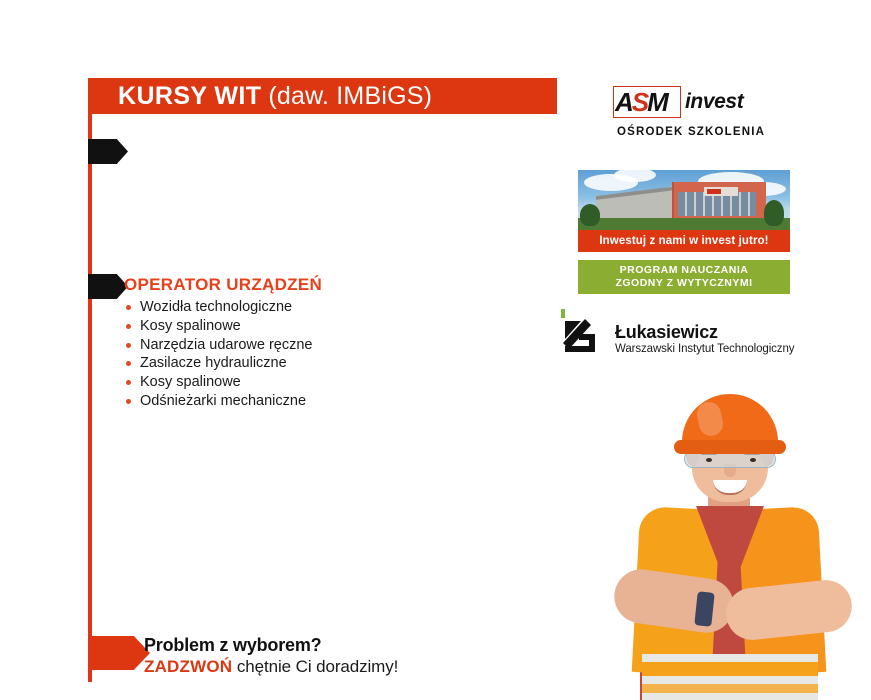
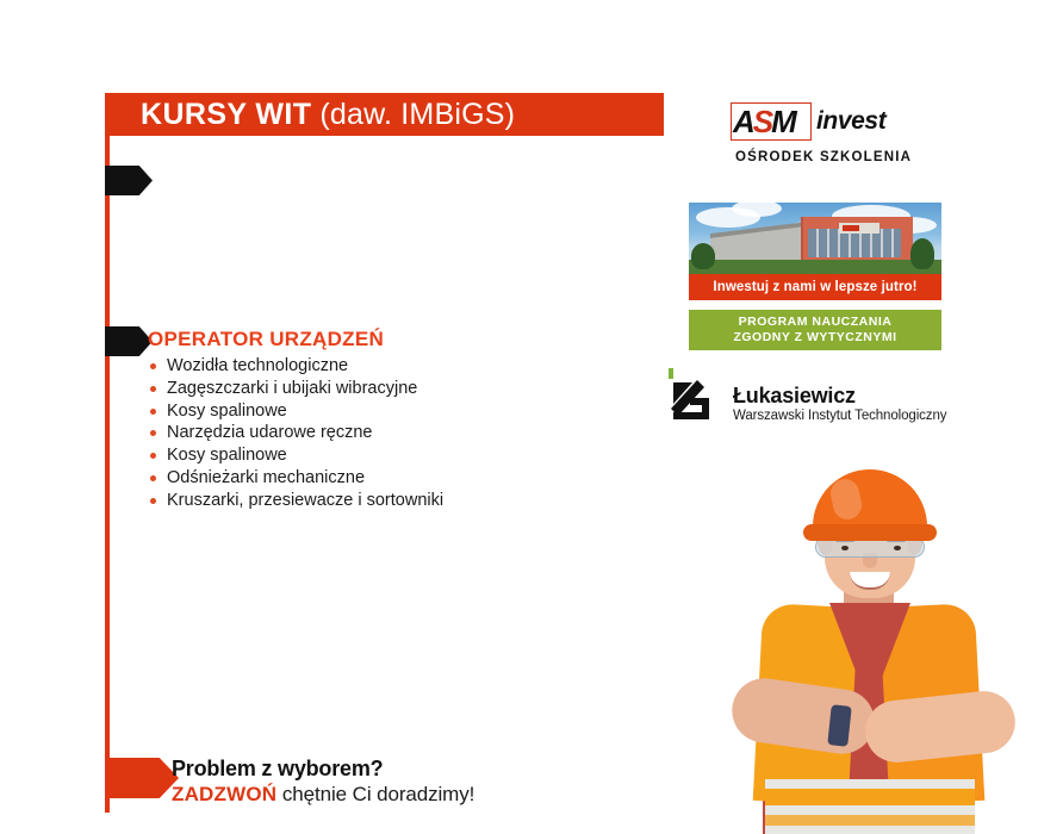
  KURSY WIT (daw. IMBiGS)
  OPERATOR URZĄDZEŃ
  Wozidła technologiczne
+ Zagęszczarki i ubijaki wibracyjne
  Kosy spalinowe
  Narzędzia udarowe ręczne
- Zasilacze hydrauliczne
  Kosy spalinowe
  Odśnieżarki mechaniczne
+ Kruszarki, przesiewacze i sortowniki
  ASM
  invest
  OŚRODEK SZKOLENIA
- Inwestuj z nami w invest jutro!
+ Inwestuj z nami w lepsze jutro!
  PROGRAM NAUCZANIA
  ZGODNY Z WYTYCZNYMI
  Łukasiewicz
  Warszawski Instytut Technologiczny
  Problem z wyborem?
  ZADZWOŃ chętnie Ci doradzimy!
